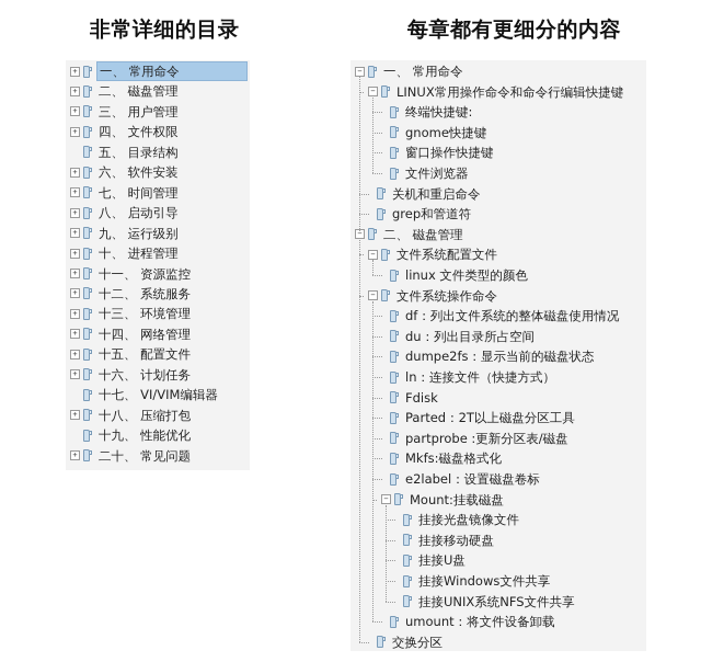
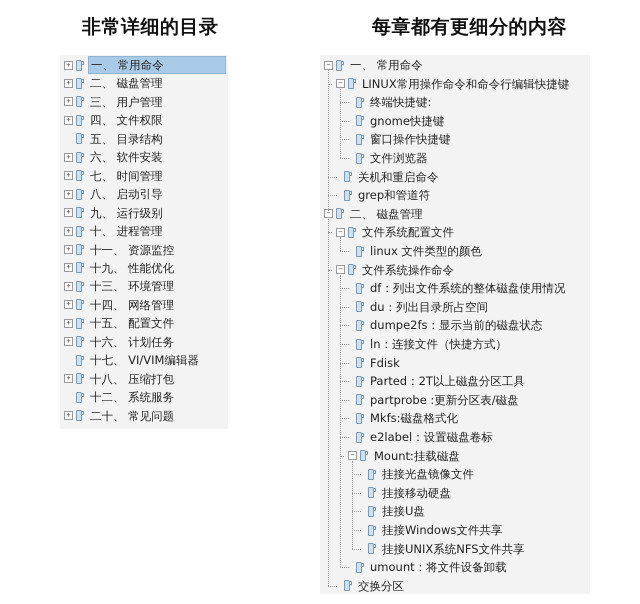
  非常详细的目录
  每章都有更细分的内容
  +
  一、 常用命令
  +
  二、 磁盘管理
  +
  三、 用户管理
  +
  四、 文件权限
  五、 目录结构
  +
  六、 软件安装
  +
  七、 时间管理
  +
  八、 启动引导
  +
  九、 运行级别
  +
  十、 进程管理
  +
  十一、 资源监控
  +
- 十二、 系统服务
+ 十九、 性能优化
  +
  十三、 环境管理
  +
  十四、 网络管理
  +
  十五、 配置文件
  +
  十六、 计划任务
  十七、 VI/VIM编辑器
  +
  十八、 压缩打包
- 十九、 性能优化
+ 十二、 系统服务
  +
  二十、 常见问题
  −
  一、 常用命令
  −
  LINUX常用操作命令和命令行编辑快捷键
  终端快捷键:
  gnome快捷键
  窗口操作快捷键
  文件浏览器
  关机和重启命令
  grep和管道符
  −
  二、 磁盘管理
  −
  文件系统配置文件
  linux 文件类型的颜色
  −
  文件系统操作命令
  df：列出文件系统的整体磁盘使用情况
  du：列出目录所占空间
  dumpe2fs：显示当前的磁盘状态
  ln：连接文件（快捷方式）
  Fdisk
  Parted：2T以上磁盘分区工具
  partprobe :更新分区表/磁盘
  Mkfs:磁盘格式化
  e2label：设置磁盘卷标
  −
  Mount:挂载磁盘
  挂接光盘镜像文件
  挂接移动硬盘
  挂接U盘
  挂接Windows文件共享
  挂接UNIX系统NFS文件共享
  umount：将文件设备卸载
  交换分区
